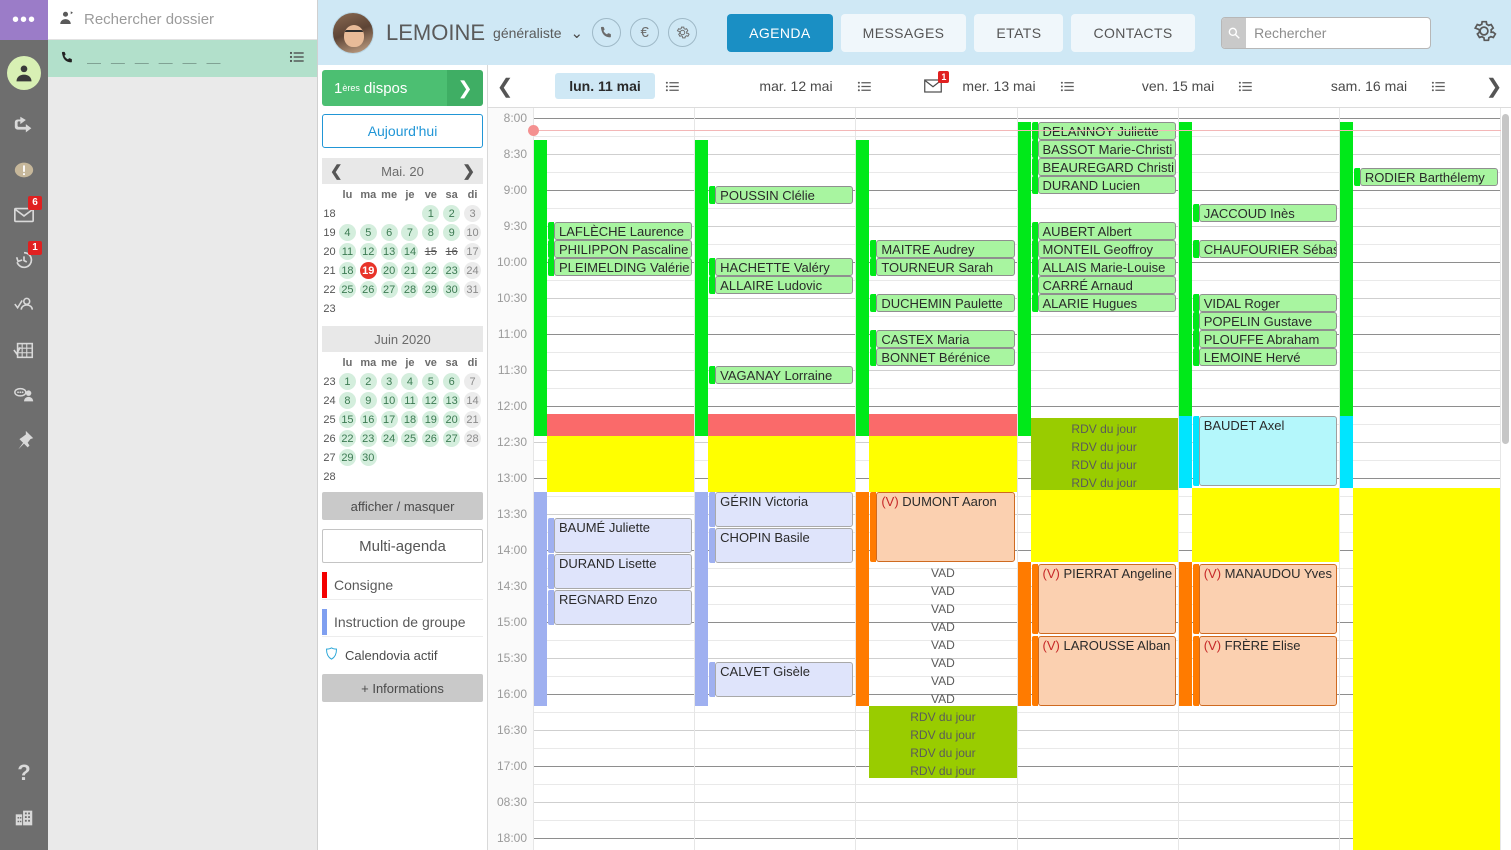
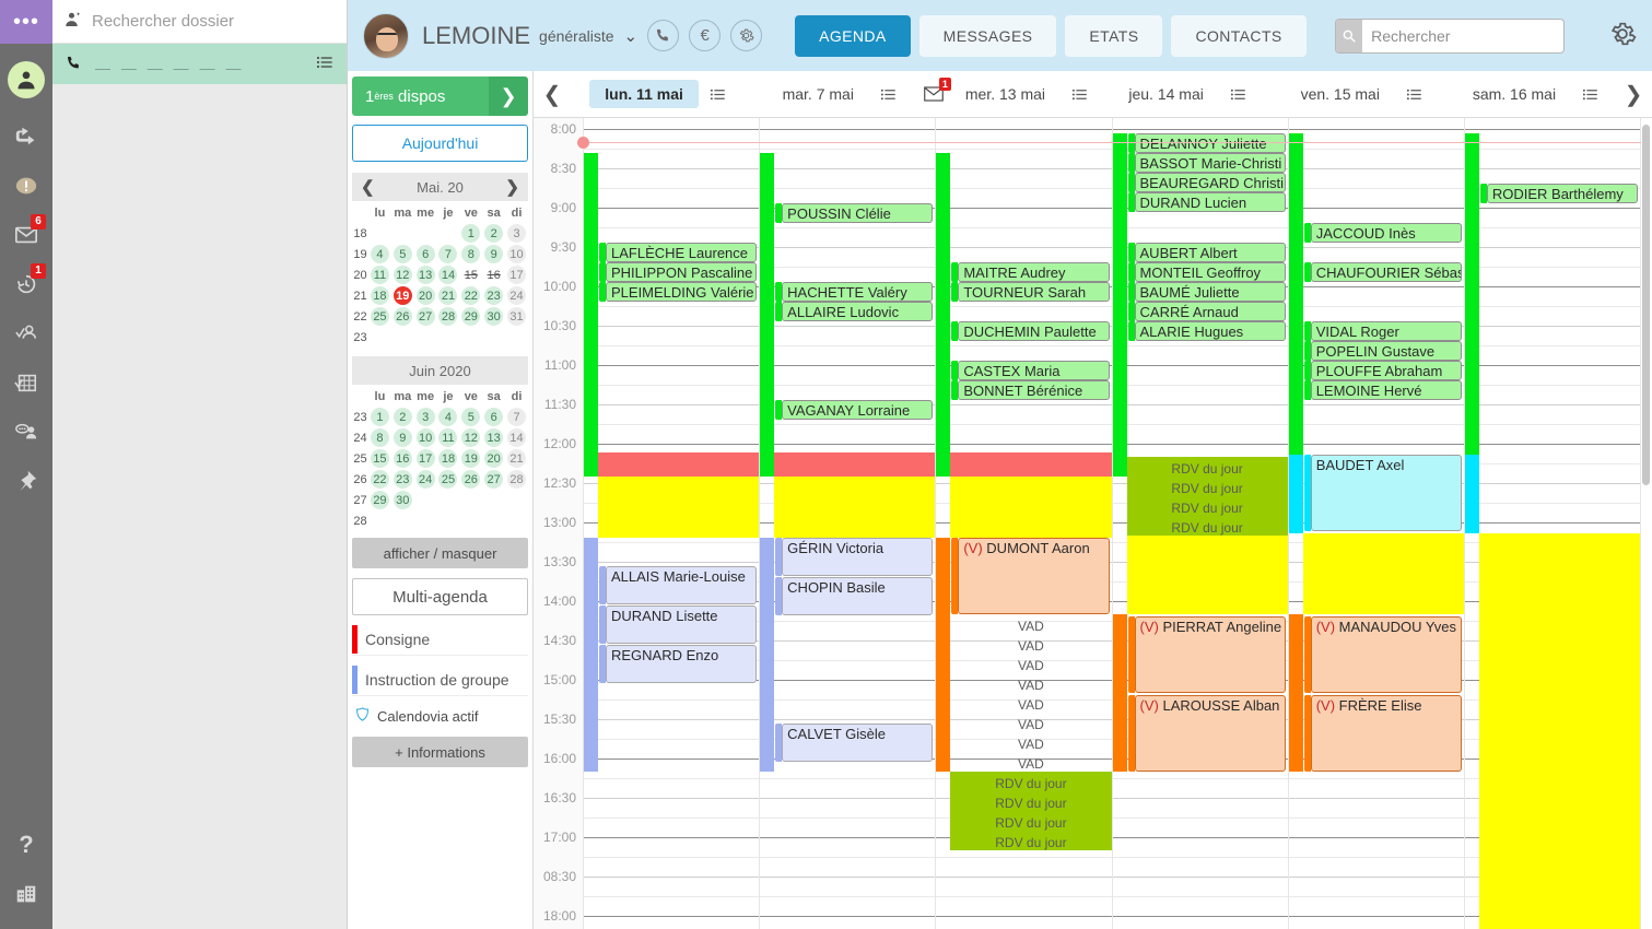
  •••
  6
  1
  ?
  Rechercher dossier
  — — — — — —
  LEMOINE
  généraliste
  ⌄
  €
  AGENDA
  MESSAGES
  ETATS
  CONTACTS
  Rechercher
  1
  ères
  dispos
  ❯
  Aujourd'hui
  ❮
  Mai. 20
  ❯
  	lu	ma	me	je	ve	sa	di
  18					1	2	3
  19	4	5	6	7	8	9	10
  20	11	12	13	14	15	16	17
  21	18	19	20	21	22	23	24
  22	25	26	27	28	29	30	31
  23
  Juin 2020
  	lu	ma	me	je	ve	sa	di
  23	1	2	3	4	5	6	7
  24	8	9	10	11	12	13	14
  25	15	16	17	18	19	20	21
  26	22	23	24	25	26	27	28
  27	29	30
  28
  afficher / masquer
  Multi-agenda
  Consigne
  Instruction de groupe
  Calendovia actif
  + Informations
  ❮
  lun. 11 mai
- mar. 12 mai
+ mar. 7 mai
  1
  mer. 13 mai
+ jeu. 14 mai
  ven. 15 mai
  sam. 16 mai
  ❯
  8:00
  8:30
  9:00
  9:30
  10:00
  10:30
  11:00
  11:30
  12:00
  12:30
  13:00
  13:30
  14:00
  14:30
  15:00
  15:30
  16:00
  16:30
  17:00
  08:30
  18:00
  LAFLÈCHE Laurence
  PHILIPPON Pascaline
  PLEIMELDING Valérie
- BAUMÉ Juliette
+ ALLAIS Marie-Louise
  DURAND Lisette
  REGNARD Enzo
  POUSSIN Clélie
  HACHETTE Valéry
  ALLAIRE Ludovic
  VAGANAY Lorraine
  GÉRIN Victoria
  CHOPIN Basile
  CALVET Gisèle
  VAD
  VAD
  VAD
  VAD
  VAD
  VAD
  VAD
  VAD
  RDV du jour
  RDV du jour
  RDV du jour
  RDV du jour
  MAITRE Audrey
  TOURNEUR Sarah
  DUCHEMIN Paulette
  CASTEX Maria
  BONNET Bérénice
  (V) DUMONT Aaron
  RDV du jour
  RDV du jour
  RDV du jour
  RDV du jour
  DELANNOY Juliette
  BASSOT Marie-Christi
  BEAUREGARD Christi
  DURAND Lucien
  AUBERT Albert
  MONTEIL Geoffroy
- ALLAIS Marie-Louise
+ BAUMÉ Juliette
  CARRÉ Arnaud
  ALARIE Hugues
  (V) PIERRAT Angeline
  (V) LAROUSSE Alban
  JACCOUD Inès
  CHAUFOURIER Séba
  VIDAL Roger
  POPELIN Gustave
  PLOUFFE Abraham
  LEMOINE Hervé
  BAUDET Axel
  (V) MANAUDOU Yves
  (V) FRÈRE Elise
  RODIER Barthélemy
